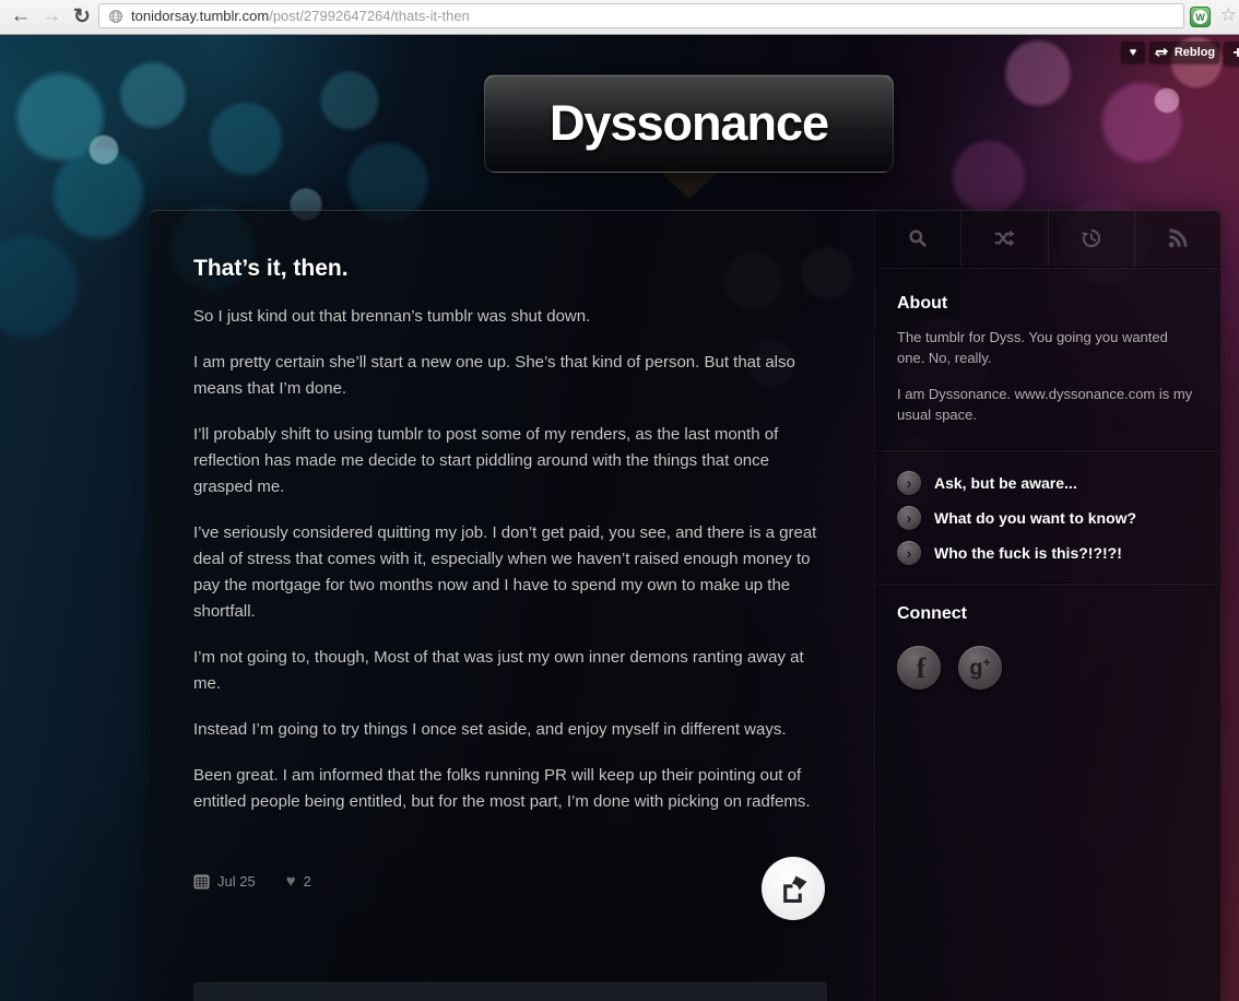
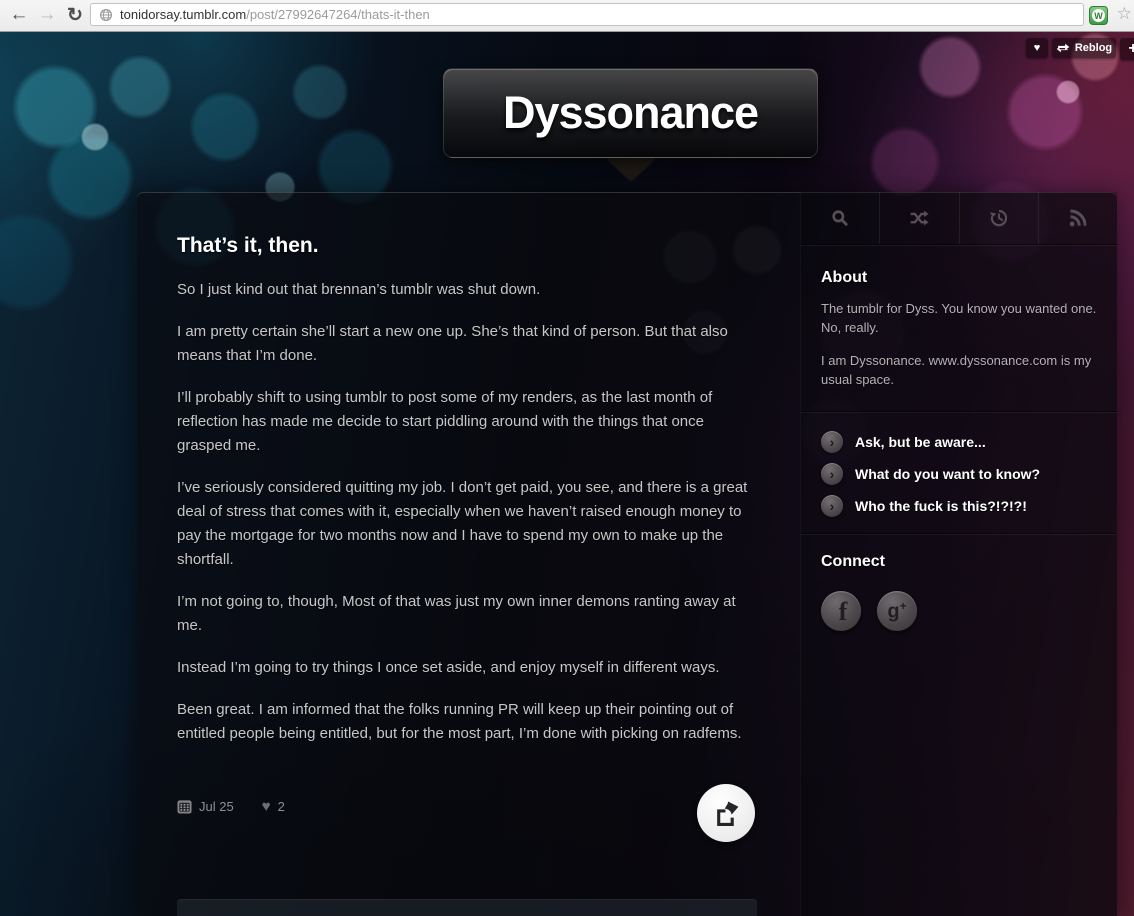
  ←
  →
  ↻
  tonidorsay.tumblr.com/post/27992647264/thats-it-then
  W
  ☆
  ♥
  Reblog
  +
  Dyssonance
  That’s it, then.
  So I just kind out that brennan’s tumblr was shut down.
  I am pretty certain she’ll start a new one up. She’s that kind of person. But that also means that I’m done.
  I’ll probably shift to using tumblr to post some of my renders, as the last month of reflection has made me decide to start piddling around with the things that once grasped me.
  I’ve seriously considered quitting my job. I don’t get paid, you see, and there is a great deal of stress that comes with it, especially when we haven’t raised enough money to pay the mortgage for two months now and I have to spend my own to make up the shortfall.
  I’m not going to, though, Most of that was just my own inner demons ranting away at me.
  Instead I’m going to try things I once set aside, and enjoy myself in different ways.
  Been great. I am informed that the folks running PR will keep up their pointing out of entitled people being entitled, but for the most part, I’m done with picking on radfems.
  Jul 25
  ♥
  2
  About
- The tumblr for Dyss. You going you wanted one. No, really.
+ The tumblr for Dyss. You know you wanted one. No, really.
  I am Dyssonance. www.dyssonance.com is my usual space.
  ›
  Ask, but be aware...
  ›
  What do you want to know?
  ›
  Who the fuck is this?!?!?!
  Connect
  f
  g+
